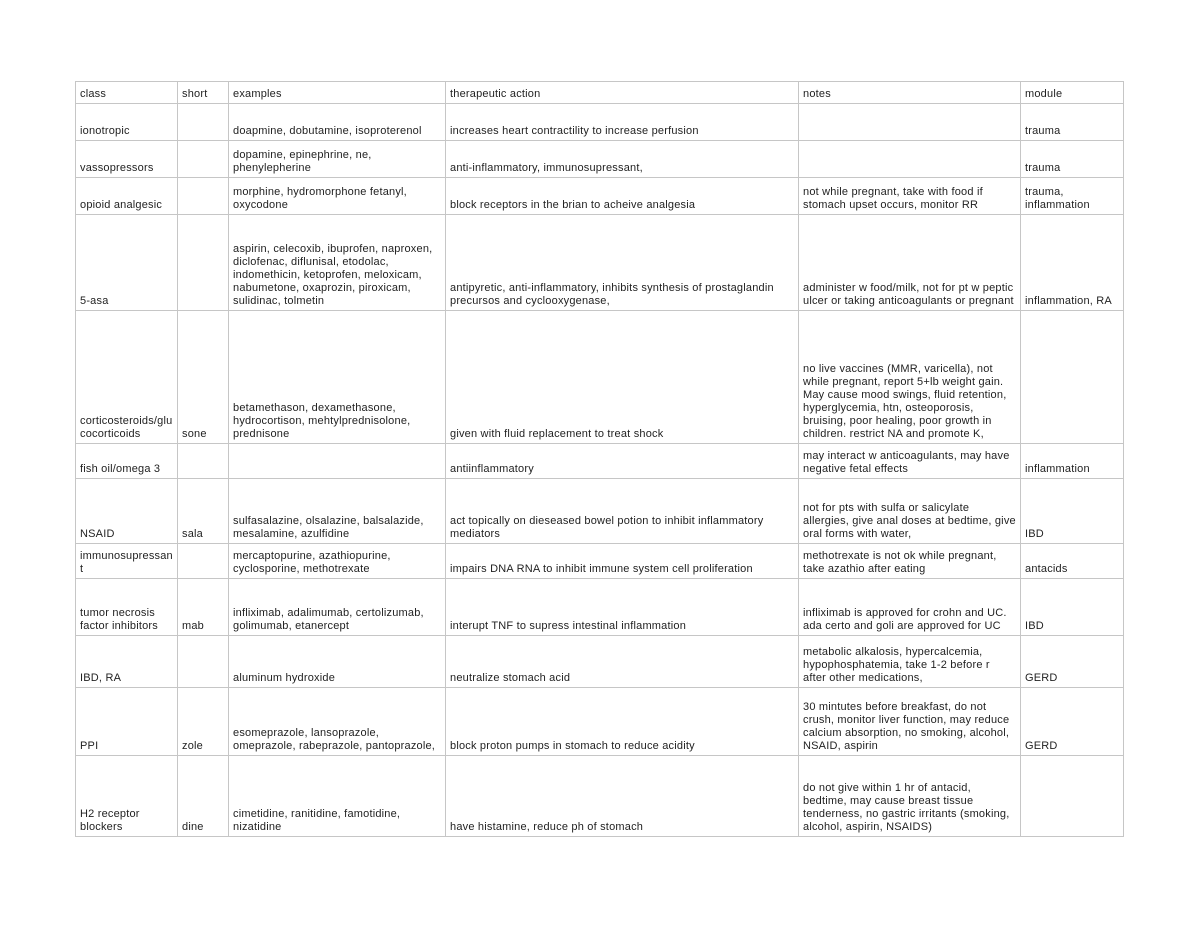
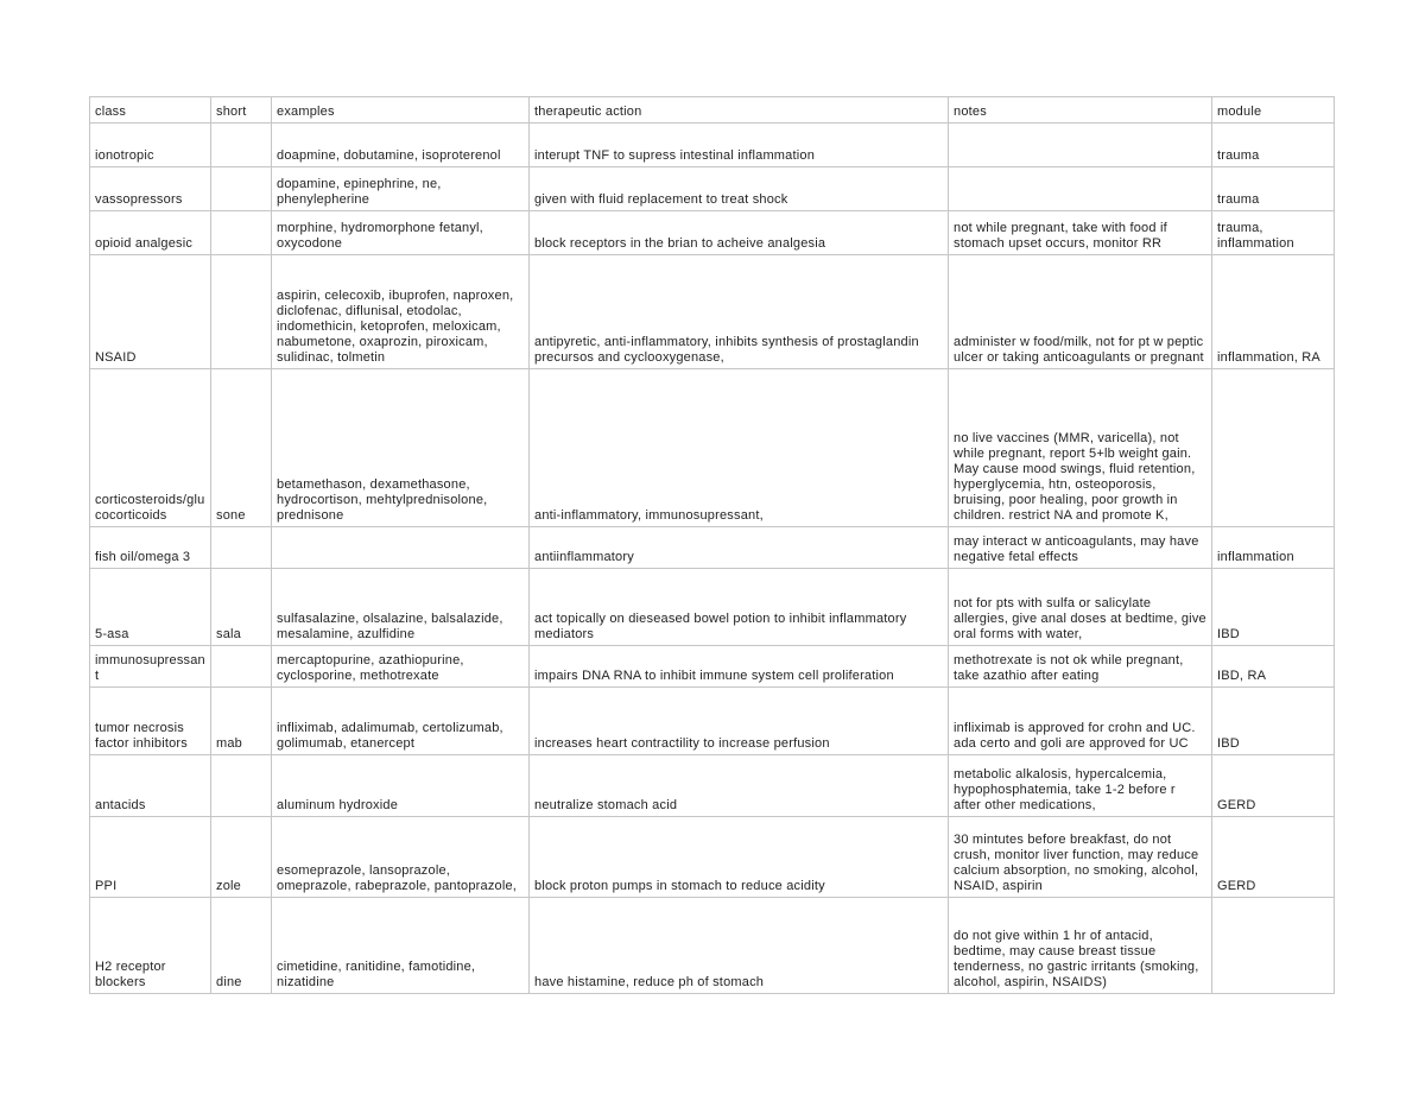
  class	short	examples	therapeutic action	notes	module
- ionotropic		doapmine, dobutamine, isoproterenol	increases heart contractility to increase perfusion		trauma
+ ionotropic		doapmine, dobutamine, isoproterenol	interupt TNF to supress intestinal inflammation		trauma
- vassopressors		dopamine, epinephrine, ne, phenylepherine	anti-inflammatory, immunosupressant,		trauma
+ vassopressors		dopamine, epinephrine, ne, phenylepherine	given with fluid replacement to treat shock		trauma
  opioid analgesic		morphine, hydromorphone fetanyl, oxycodone	block receptors in the brian to acheive analgesia	not while pregnant, take with food if stomach upset occurs, monitor RR	trauma, inflammation
- 5-asa		aspirin, celecoxib, ibuprofen, naproxen, diclofenac, diflunisal, etodolac, indomethicin, ketoprofen, meloxicam, nabumetone, oxaprozin, piroxicam, sulidinac, tolmetin	antipyretic, anti-inflammatory, inhibits synthesis of prostaglandin precursos and cyclooxygenase,	administer w food/milk, not for pt w peptic ulcer or taking anticoagulants or pregnant	inflammation, RA
+ NSAID		aspirin, celecoxib, ibuprofen, naproxen, diclofenac, diflunisal, etodolac, indomethicin, ketoprofen, meloxicam, nabumetone, oxaprozin, piroxicam, sulidinac, tolmetin	antipyretic, anti-inflammatory, inhibits synthesis of prostaglandin precursos and cyclooxygenase,	administer w food/milk, not for pt w peptic ulcer or taking anticoagulants or pregnant	inflammation, RA
- corticosteroids/glucocorticoids	sone	betamethason, dexamethasone, hydrocortison, mehtylprednisolone, prednisone	given with fluid replacement to treat shock	no live vaccines (MMR, varicella), not while pregnant, report 5+lb weight gain. May cause mood swings, fluid retention, hyperglycemia, htn, osteoporosis, bruising, poor healing, poor growth in children. restrict NA and promote K,
+ corticosteroids/glucocorticoids	sone	betamethason, dexamethasone, hydrocortison, mehtylprednisolone, prednisone	anti-inflammatory, immunosupressant,	no live vaccines (MMR, varicella), not while pregnant, report 5+lb weight gain. May cause mood swings, fluid retention, hyperglycemia, htn, osteoporosis, bruising, poor healing, poor growth in children. restrict NA and promote K,
  fish oil/omega 3			antiinflammatory	may interact w anticoagulants, may have negative fetal effects	inflammation
- NSAID	sala	sulfasalazine, olsalazine, balsalazide, mesalamine, azulfidine	act topically on dieseased bowel potion to inhibit inflammatory mediators	not for pts with sulfa or salicylate allergies, give anal doses at bedtime, give oral forms with water,	IBD
+ 5-asa	sala	sulfasalazine, olsalazine, balsalazide, mesalamine, azulfidine	act topically on dieseased bowel potion to inhibit inflammatory mediators	not for pts with sulfa or salicylate allergies, give anal doses at bedtime, give oral forms with water,	IBD
- immunosupressant		mercaptopurine, azathiopurine, cyclosporine, methotrexate	impairs DNA RNA to inhibit immune system cell proliferation	methotrexate is not ok while pregnant, take azathio after eating	antacids
+ immunosupressant		mercaptopurine, azathiopurine, cyclosporine, methotrexate	impairs DNA RNA to inhibit immune system cell proliferation	methotrexate is not ok while pregnant, take azathio after eating	IBD, RA
- tumor necrosis factor inhibitors	mab	infliximab, adalimumab, certolizumab, golimumab, etanercept	interupt TNF to supress intestinal inflammation	infliximab is approved for crohn and UC. ada certo and goli are approved for UC	IBD
+ tumor necrosis factor inhibitors	mab	infliximab, adalimumab, certolizumab, golimumab, etanercept	increases heart contractility to increase perfusion	infliximab is approved for crohn and UC. ada certo and goli are approved for UC	IBD
- IBD, RA		aluminum hydroxide	neutralize stomach acid	metabolic alkalosis, hypercalcemia, hypophosphatemia, take 1-2 before r after other medications,	GERD
+ antacids		aluminum hydroxide	neutralize stomach acid	metabolic alkalosis, hypercalcemia, hypophosphatemia, take 1-2 before r after other medications,	GERD
  PPI	zole	esomeprazole, lansoprazole, omeprazole, rabeprazole, pantoprazole,	block proton pumps in stomach to reduce acidity	30 mintutes before breakfast, do not crush, monitor liver function, may reduce calcium absorption, no smoking, alcohol, NSAID, aspirin	GERD
  H2 receptor blockers	dine	cimetidine, ranitidine, famotidine, nizatidine	have histamine, reduce ph of stomach	do not give within 1 hr of antacid, bedtime, may cause breast tissue tenderness, no gastric irritants (smoking, alcohol, aspirin, NSAIDS)
